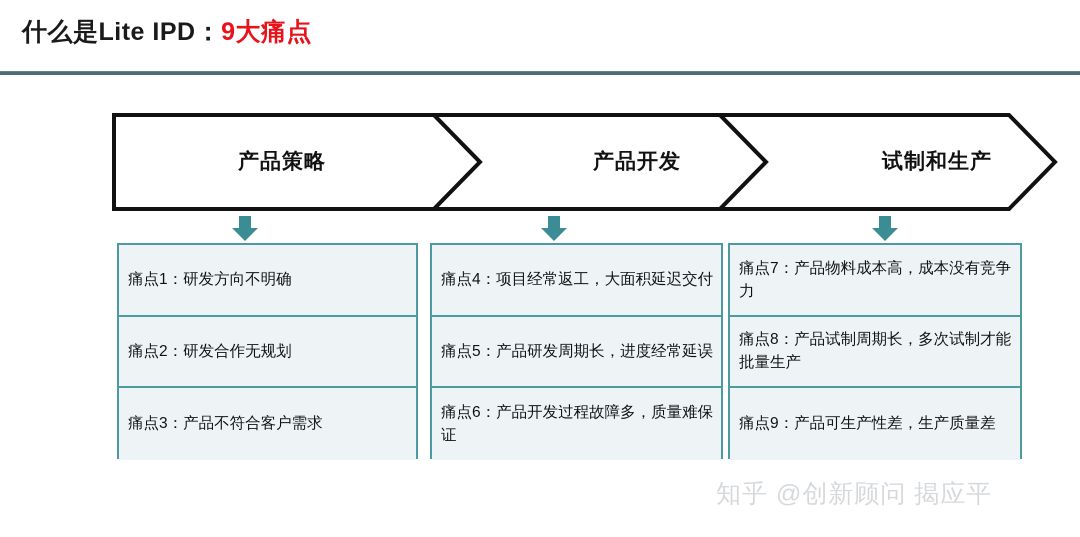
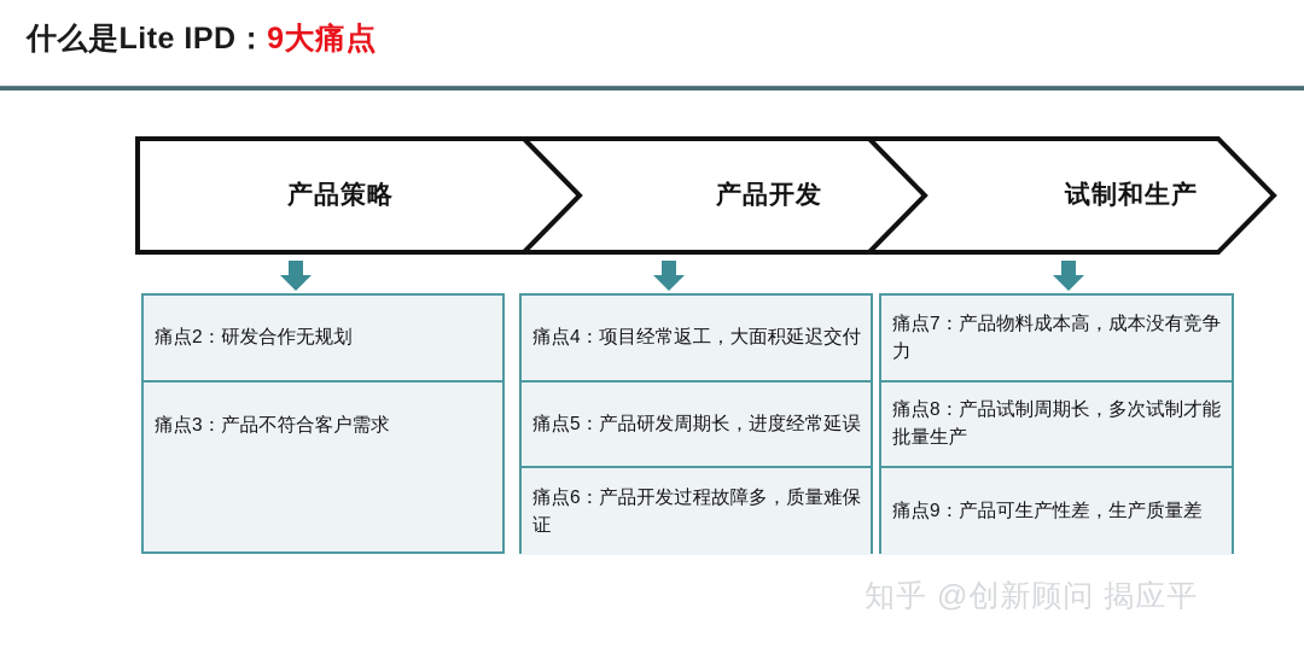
  什么是Lite IPD：9大痛点
  产品策略
  产品开发
  试制和生产
- 痛点1：研发方向不明确
  痛点2：研发合作无规划
  痛点3：产品不符合客户需求
  痛点4：项目经常返工，大面积延迟交付
  痛点5：产品研发周期长，进度经常延误
  痛点6：产品开发过程故障多，质量难保证
  痛点7：产品物料成本高，成本没有竞争力
  痛点8：产品试制周期长，多次试制才能批量生产
  痛点9：产品可生产性差，生产质量差
  知乎 @创新顾问 揭应平
